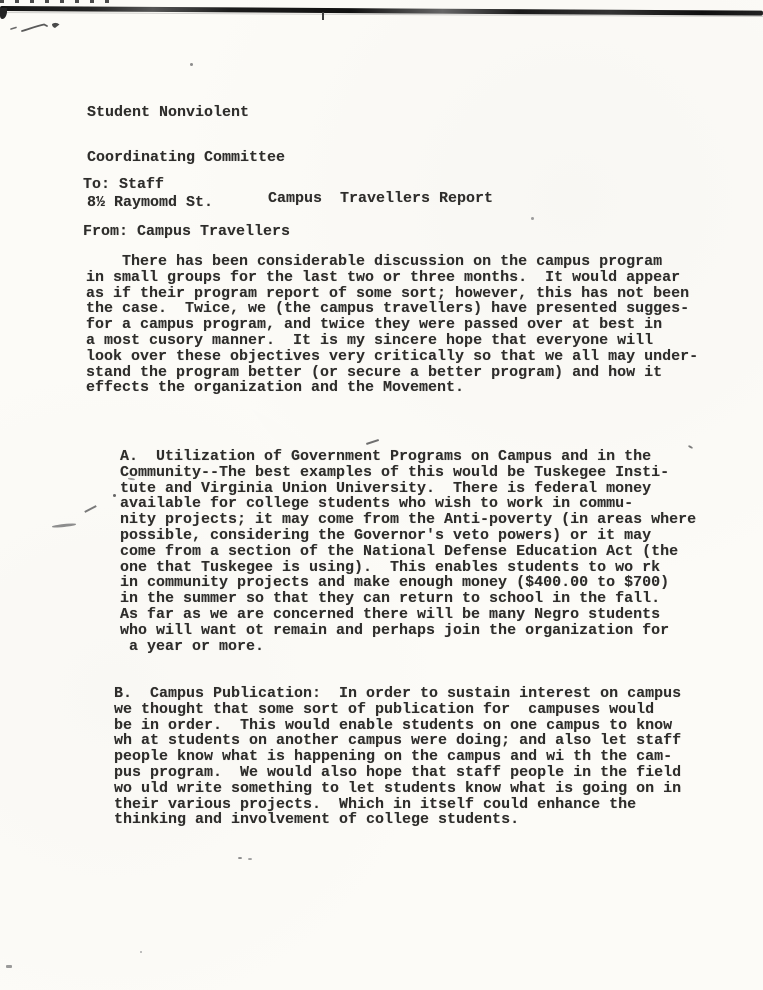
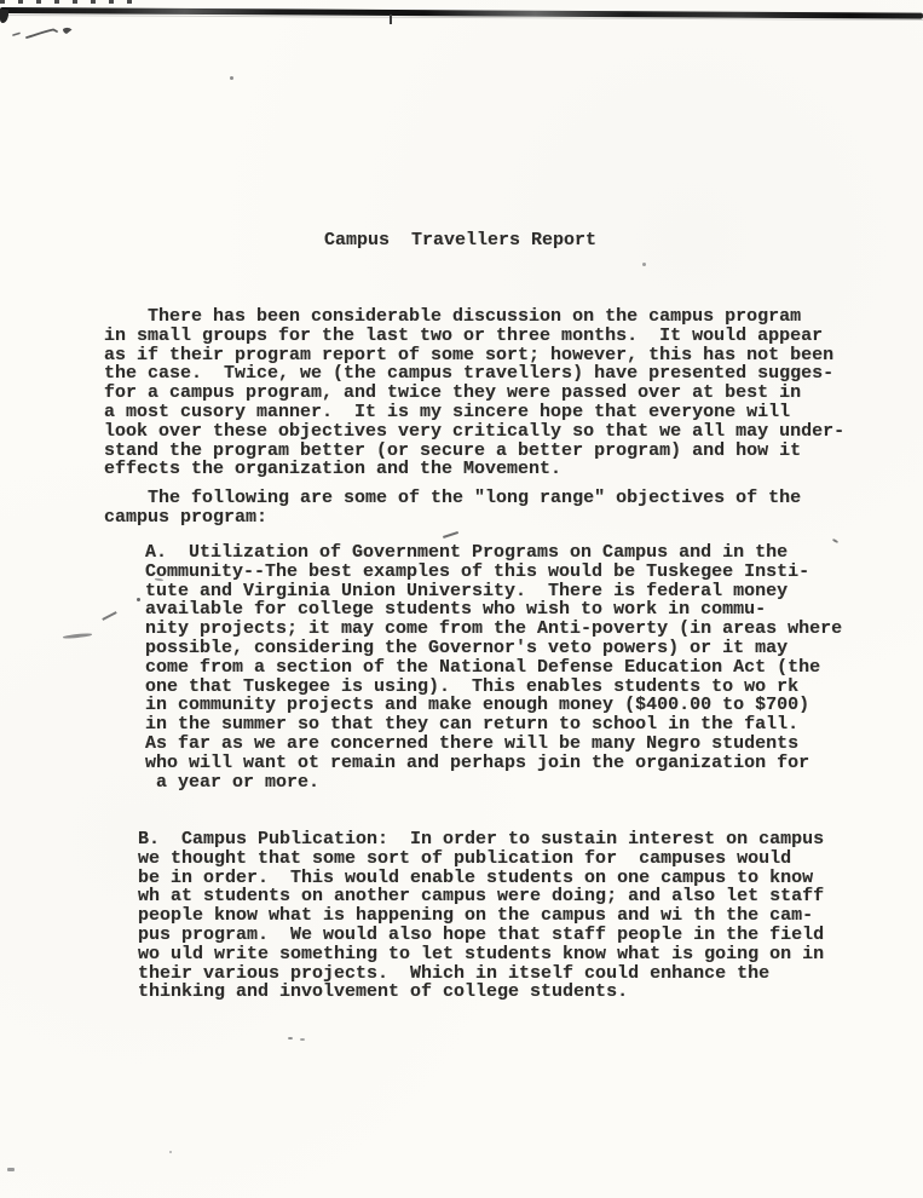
- Student Nonviolent
- Coordinating Committee
- 8½ Raymomd St.
- To: Staff
- From: Campus Travellers
  Campus Travellers Report
  There has been considerable discussion on the campus program
  in small groups for the last two or three months. It would appear
  as if their program report of some sort; however, this has not been
  the case. Twice, we (the campus travellers) have presented sugges-
  for a campus program, and twice they were passed over at best in
  a most cusory manner. It is my sincere hope that everyone will
  look over these objectives very critically so that we all may under-
  stand the program better (or secure a better program) and how it
  effects the organization and the Movement.
+ The following are some of the "long range" objectives of the
+ campus program:
  A. Utilization of Government Programs on Campus and in the
  Community--The best examples of this would be Tuskegee Insti-
  tute and Virginia Union University. There is federal money
  available for college students who wish to work in commu-
  nity projects; it may come from the Anti-poverty (in areas where
  possible, considering the Governor's veto powers) or it may
  come from a section of the National Defense Education Act (the
  one that Tuskegee is using). This enables students to wo rk
  in community projects and make enough money ($400.00 to $700)
  in the summer so that they can return to school in the fall.
  As far as we are concerned there will be many Negro students
  who will want ot remain and perhaps join the organization for
  a year or more.
  B. Campus Publication: In order to sustain interest on campus
  we thought that some sort of publication for campuses would
  be in order. This would enable students on one campus to know
  wh at students on another campus were doing; and also let staff
  people know what is happening on the campus and wi th the cam-
  pus program. We would also hope that staff people in the field
  wo uld write something to let students know what is going on in
  their various projects. Which in itself could enhance the
  thinking and involvement of college students.
